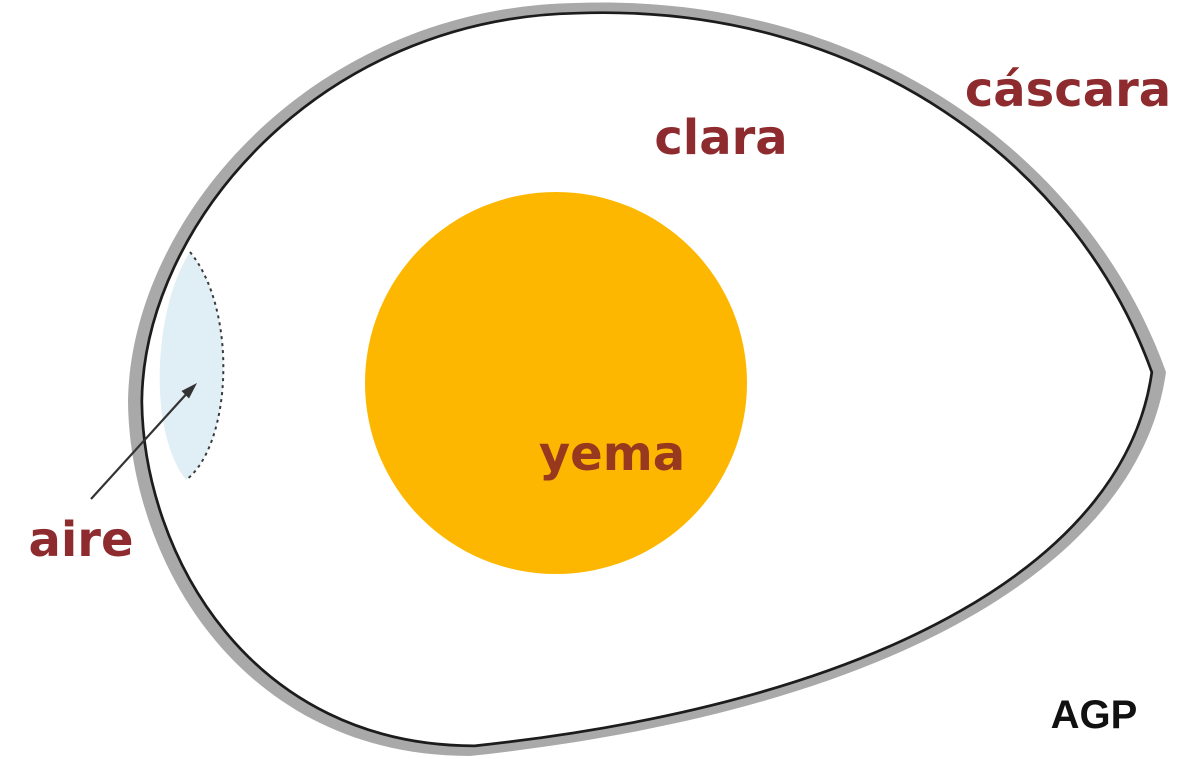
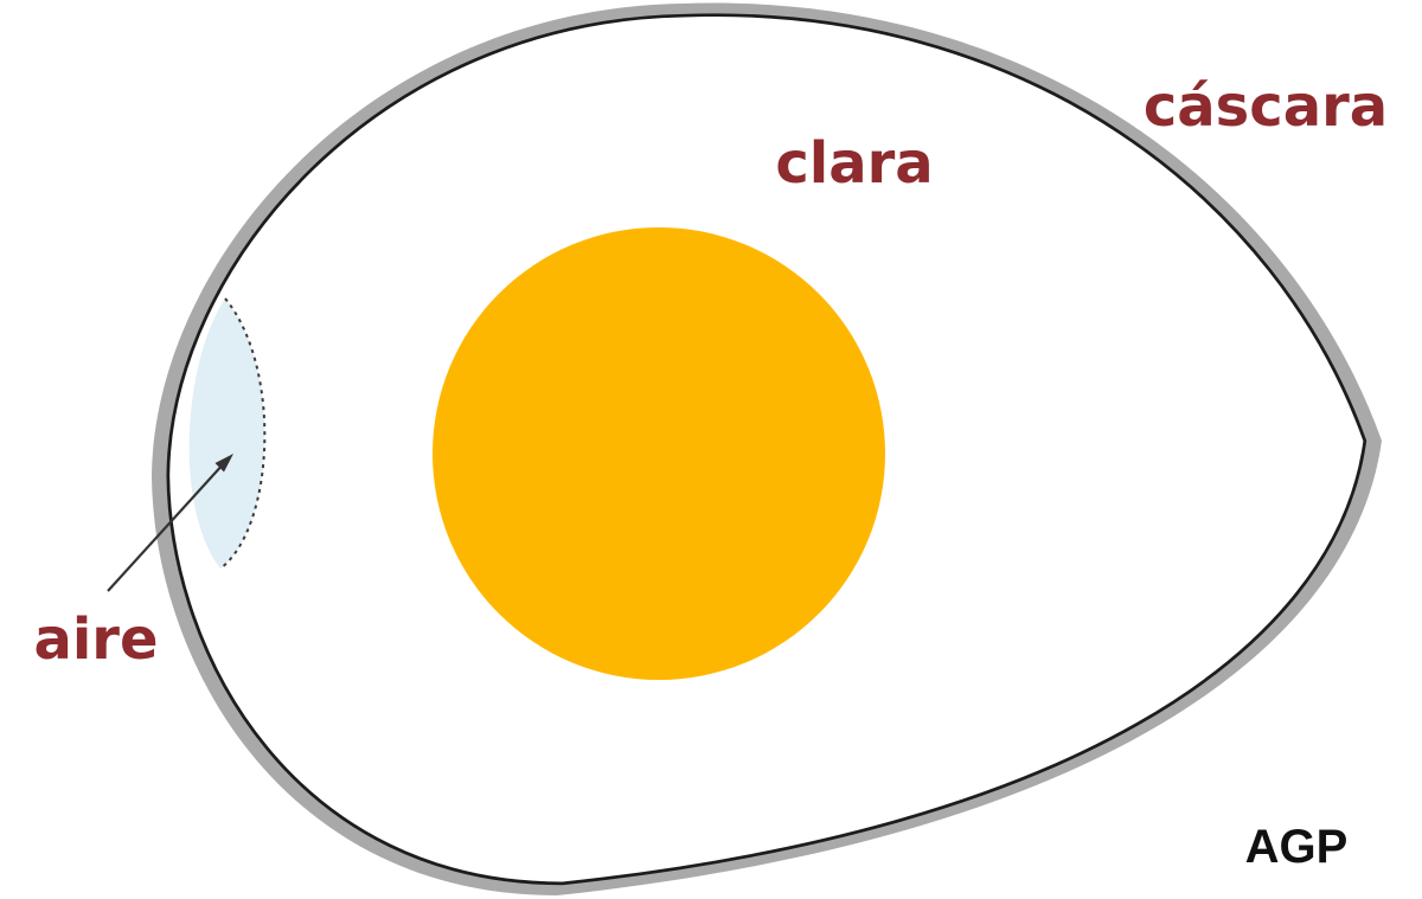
  cáscara
  clara
- yema
  aire
  AGP
